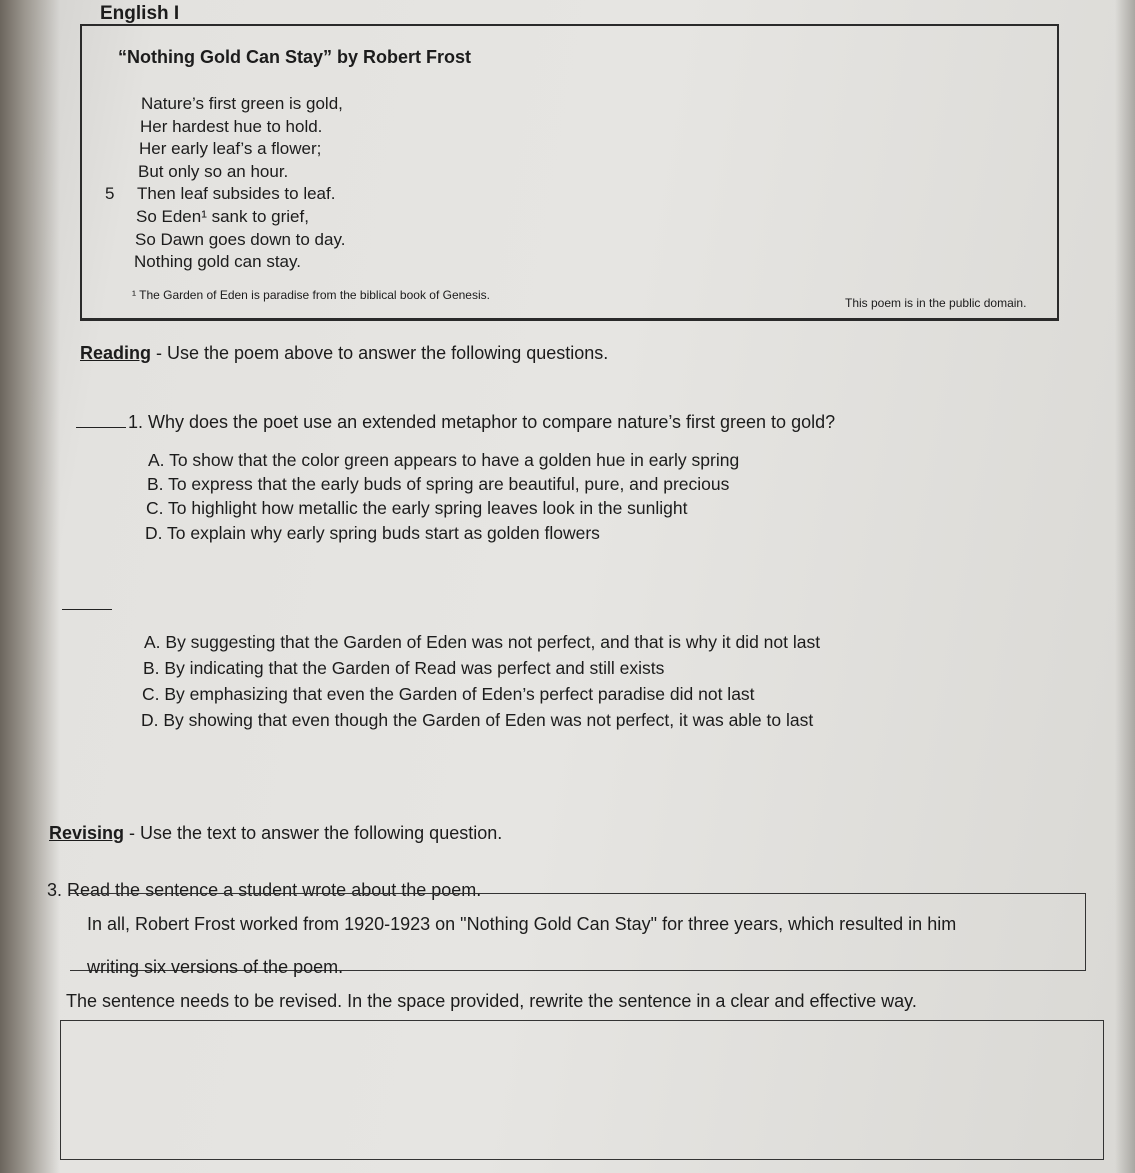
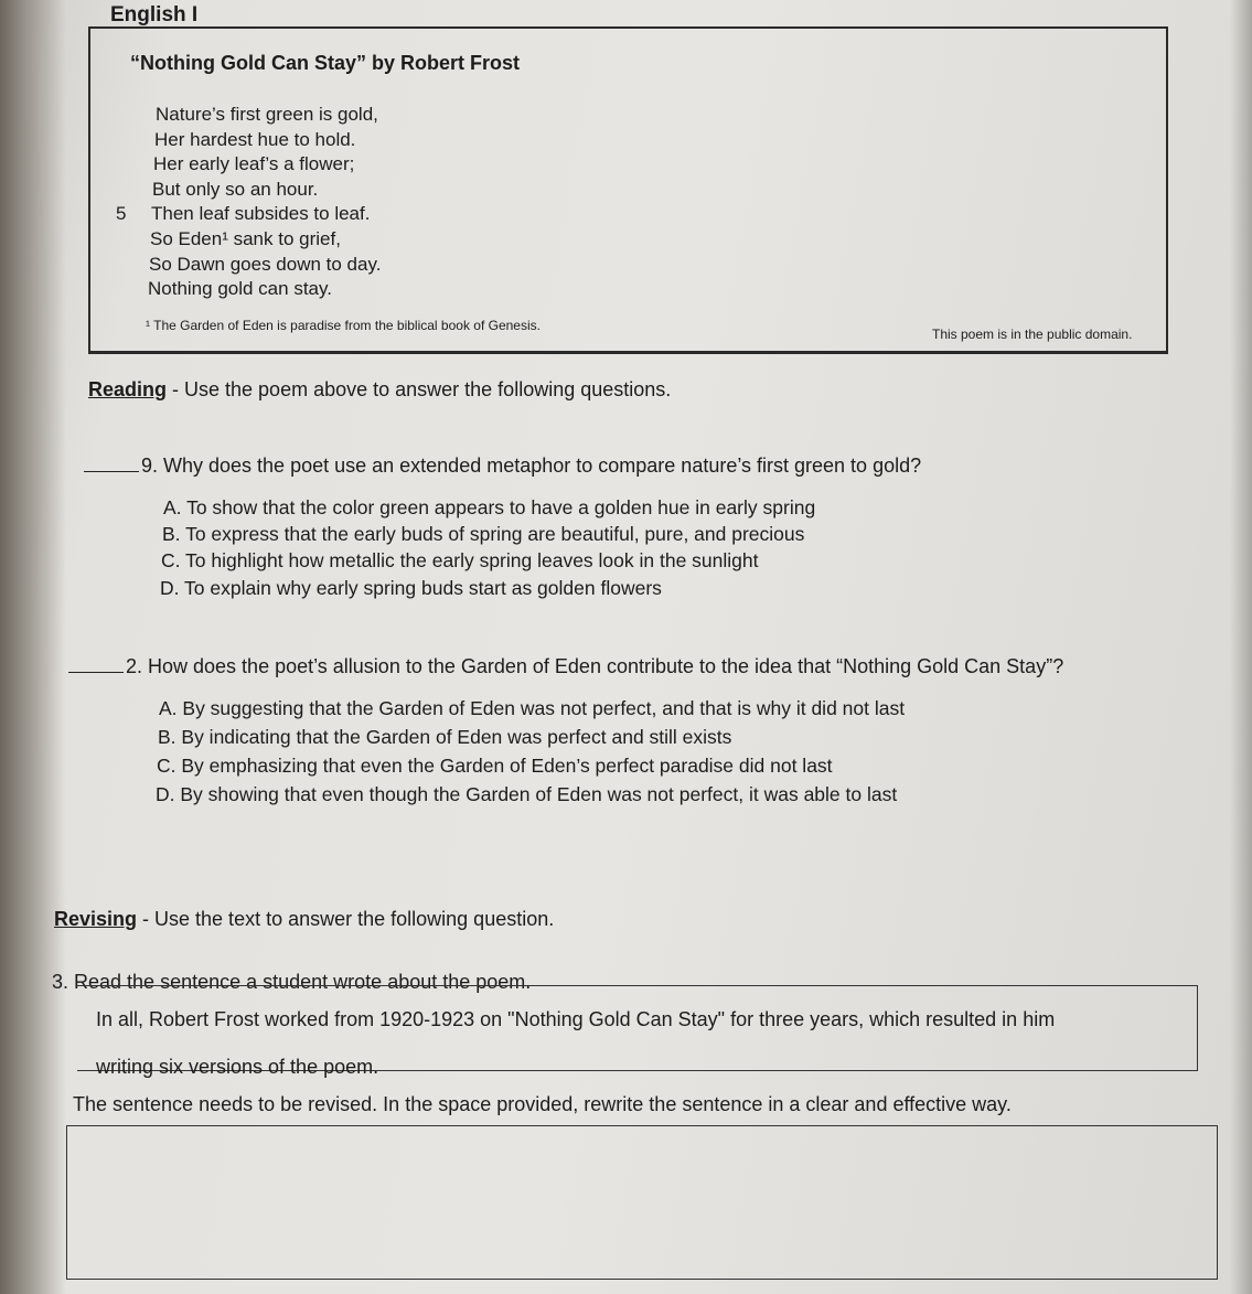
  English I
  “Nothing Gold Can Stay” by Robert Frost
  Nature’s first green is gold,
  Her hardest hue to hold.
  Her early leaf’s a flower;
  But only so an hour.
  5
  Then leaf subsides to leaf.
  So Eden¹ sank to grief,
  So Dawn goes down to day.
  Nothing gold can stay.
  ¹ The Garden of Eden is paradise from the biblical book of Genesis.
  This poem is in the public domain.
  Reading - Use the poem above to answer the following questions.
- 1. Why does the poet use an extended metaphor to compare nature’s first green to gold?
+ 9. Why does the poet use an extended metaphor to compare nature’s first green to gold?
  A. To show that the color green appears to have a golden hue in early spring
  B. To express that the early buds of spring are beautiful, pure, and precious
  C. To highlight how metallic the early spring leaves look in the sunlight
  D. To explain why early spring buds start as golden flowers
+ 2. How does the poet’s allusion to the Garden of Eden contribute to the idea that “Nothing Gold Can Stay”?
  A. By suggesting that the Garden of Eden was not perfect, and that is why it did not last
- B. By indicating that the Garden of Read was perfect and still exists
+ B. By indicating that the Garden of Eden was perfect and still exists
  C. By emphasizing that even the Garden of Eden’s perfect paradise did not last
  D. By showing that even though the Garden of Eden was not perfect, it was able to last
  Revising - Use the text to answer the following question.
  3. Read the sentence a student wrote about the poem.
  In all, Robert Frost worked from 1920-1923 on "Nothing Gold Can Stay" for three years, which resulted in him
  writing six versions of the poem.
  The sentence needs to be revised. In the space provided, rewrite the sentence in a clear and effective way.
